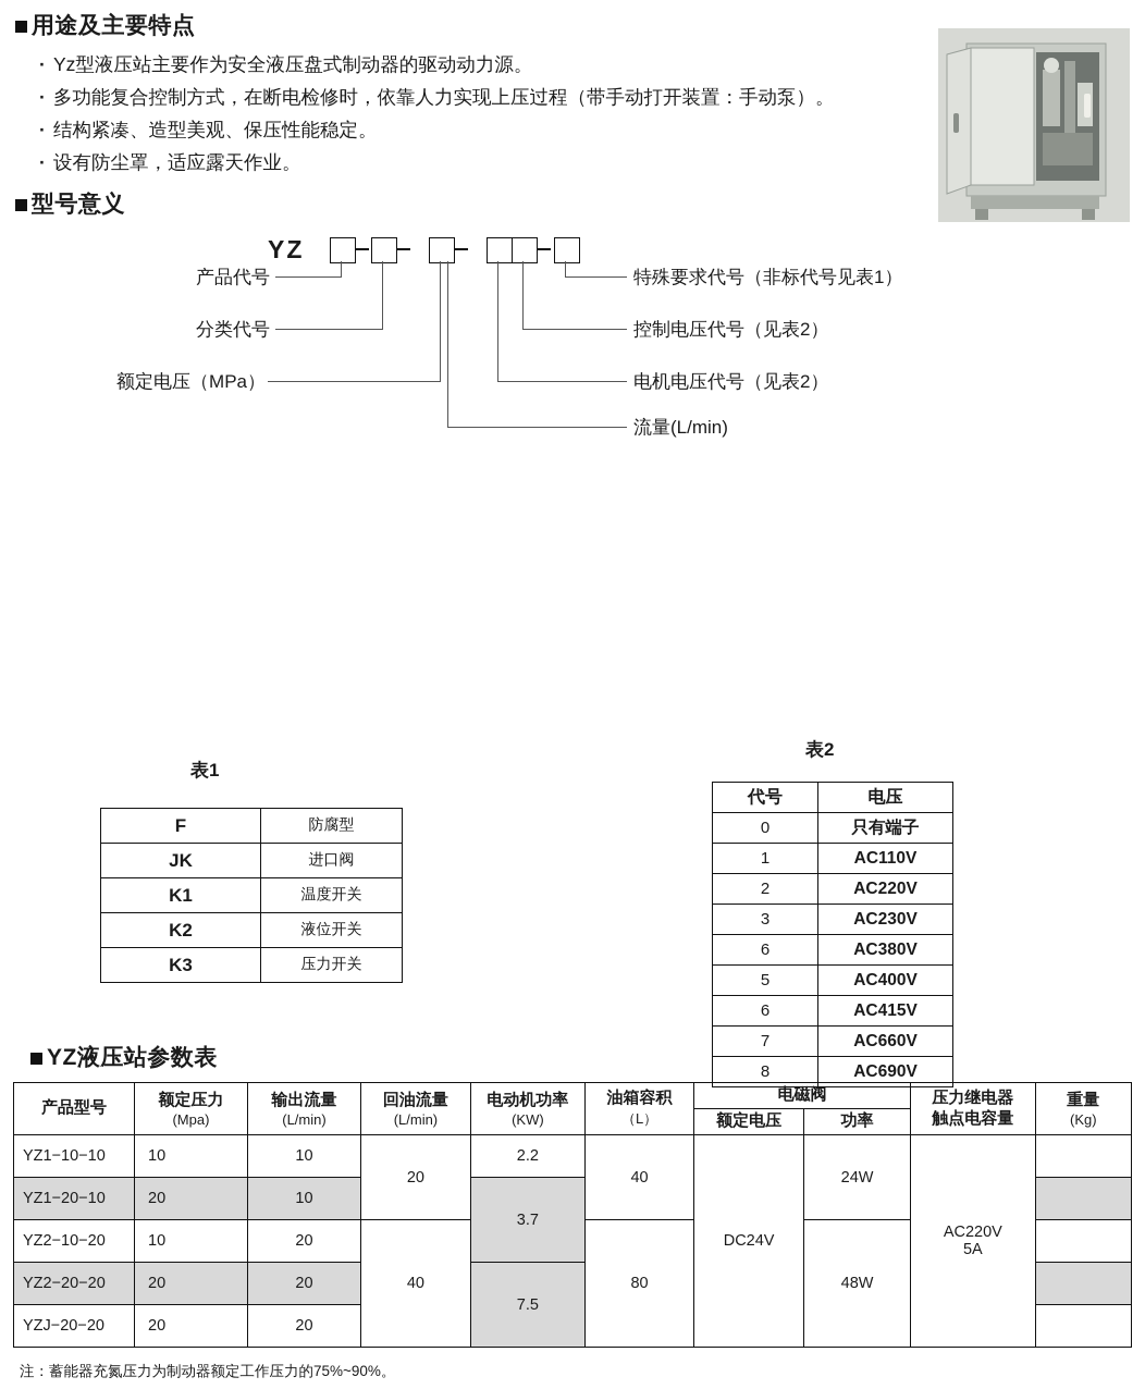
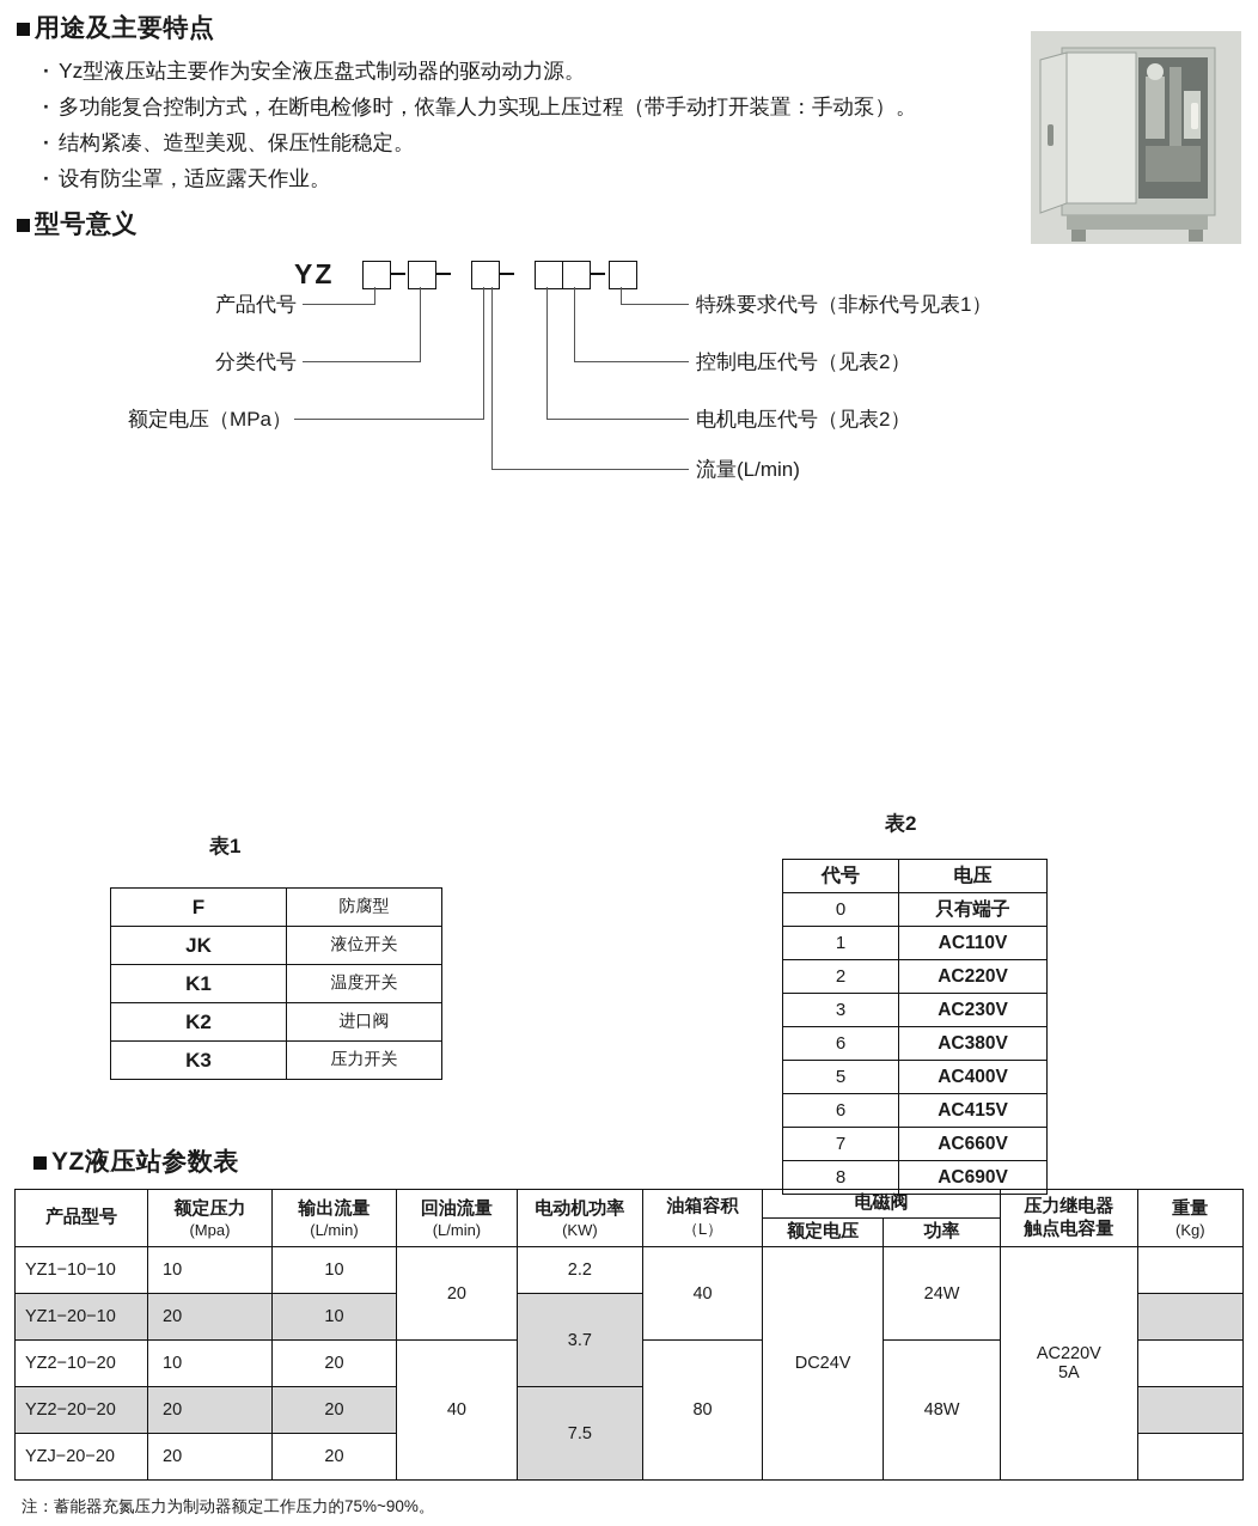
  用途及主要特点
  Yz型液压站主要作为安全液压盘式制动器的驱动动力源。
  多功能复合控制方式，在断电检修时，依靠人力实现上压过程（带手动打开装置：手动泵）。
  结构紧凑、造型美观、保压性能稳定。
  设有防尘罩，适应露天作业。
  型号意义
  YZ
  产品代号
  分类代号
  额定电压（MPa）
  特殊要求代号（非标代号见表1）
  控制电压代号（见表2）
  电机电压代号（见表2）
  流量(L/min)
  表1
  F	防腐型
- JK	进口阀
+ JK	液位开关
  K1	温度开关
- K2	液位开关
+ K2	进口阀
  K3	压力开关
  表2
  代号	电压
  0	只有端子
  1	AC110V
  2	AC220V
  3	AC230V
  6	AC380V
  5	AC400V
  6	AC415V
  7	AC660V
  8	AC690V
  YZ液压站参数表
  产品型号	额定压力 (Mpa)	输出流量 (L/min)	回油流量 (L/min)	电动机功率 (KW)	油箱容积 （L）	电磁阀	压力继电器 触点电容量	重量 (Kg)
  额定电压	功率
  YZ1−10−10	10	10	20	2.2	40	DC24V	24W	AC220V 5A
  YZ1−20−10	20	10	3.7
  YZ2−10−20	10	20	40	80	48W
  YZ2−20−20	20	20	7.5
  YZJ−20−20	20	20
  注：蓄能器充氮压力为制动器额定工作压力的75%~90%。
